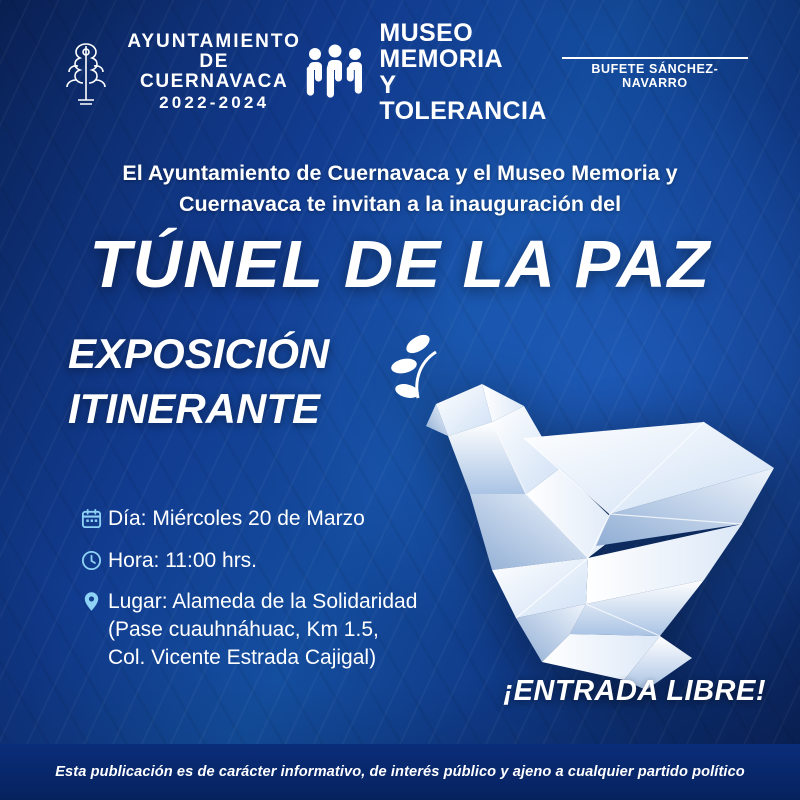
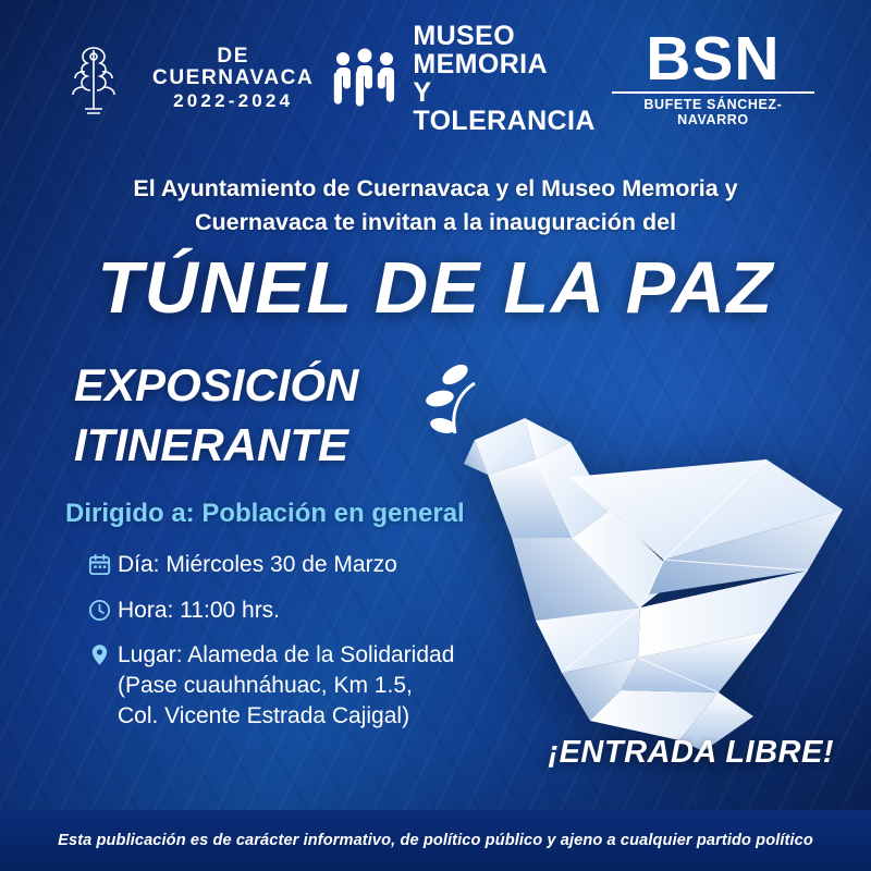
- AYUNTAMIENTO
  DE CUERNAVACA
  2022-2024
  MUSEO
  MEMORIA
  Y TOLERANCIA
+ BSN
  BUFETE SÁNCHEZ-NAVARRO
  El Ayuntamiento de Cuernavaca y el Museo Memoria y
  Cuernavaca te invitan a la inauguración del
  TÚNEL DE LA PAZ
  EXPOSICIÓN
  ITINERANTE
+ Dirigido a: Población en general
- Día: Miércoles 20 de Marzo
+ Día: Miércoles 30 de Marzo
  Hora: 11:00 hrs.
  Lugar: Alameda de la Solidaridad
  (Pase cuauhnáhuac, Km 1.5,
  Col. Vicente Estrada Cajigal)
  ¡ENTRADA LIBRE!
- Esta publicación es de carácter informativo, de interés público y ajeno a cualquier partido político
+ Esta publicación es de carácter informativo, de político público y ajeno a cualquier partido político
